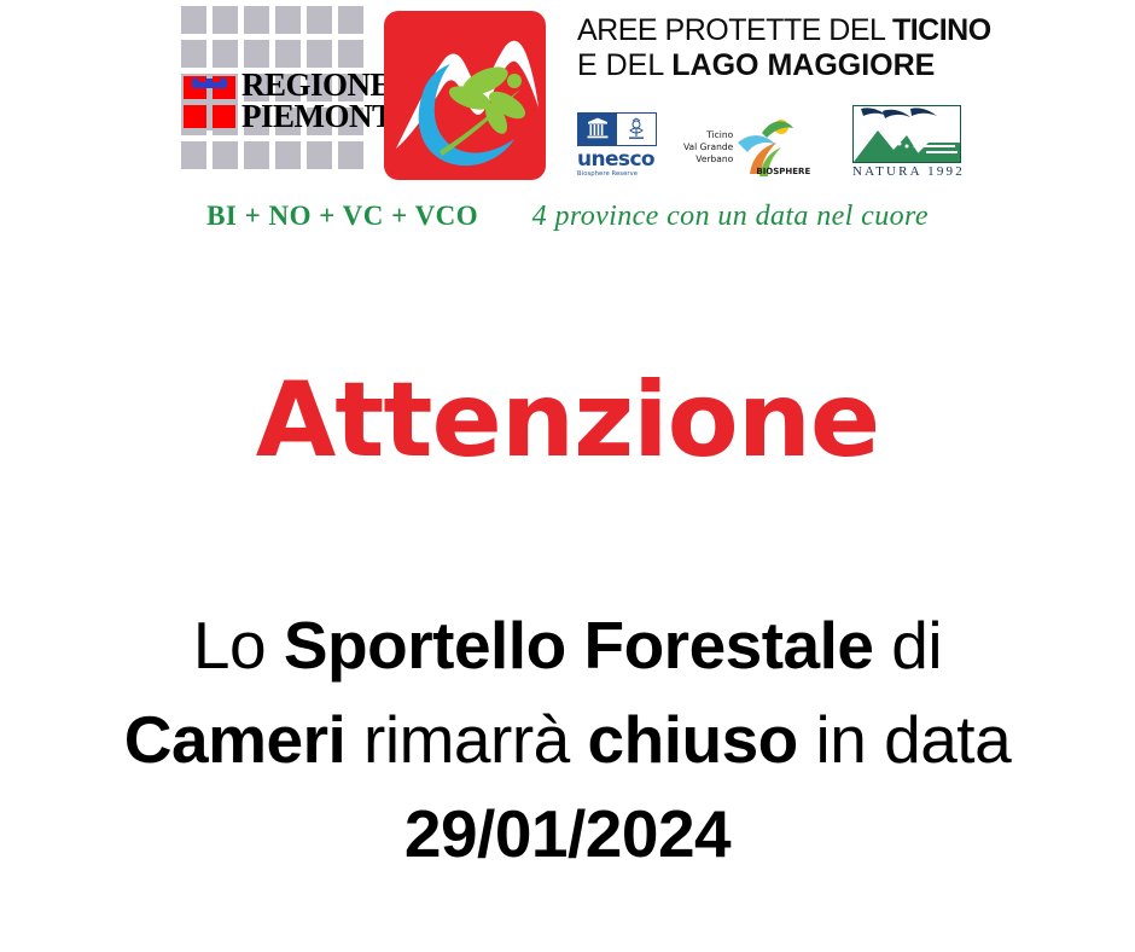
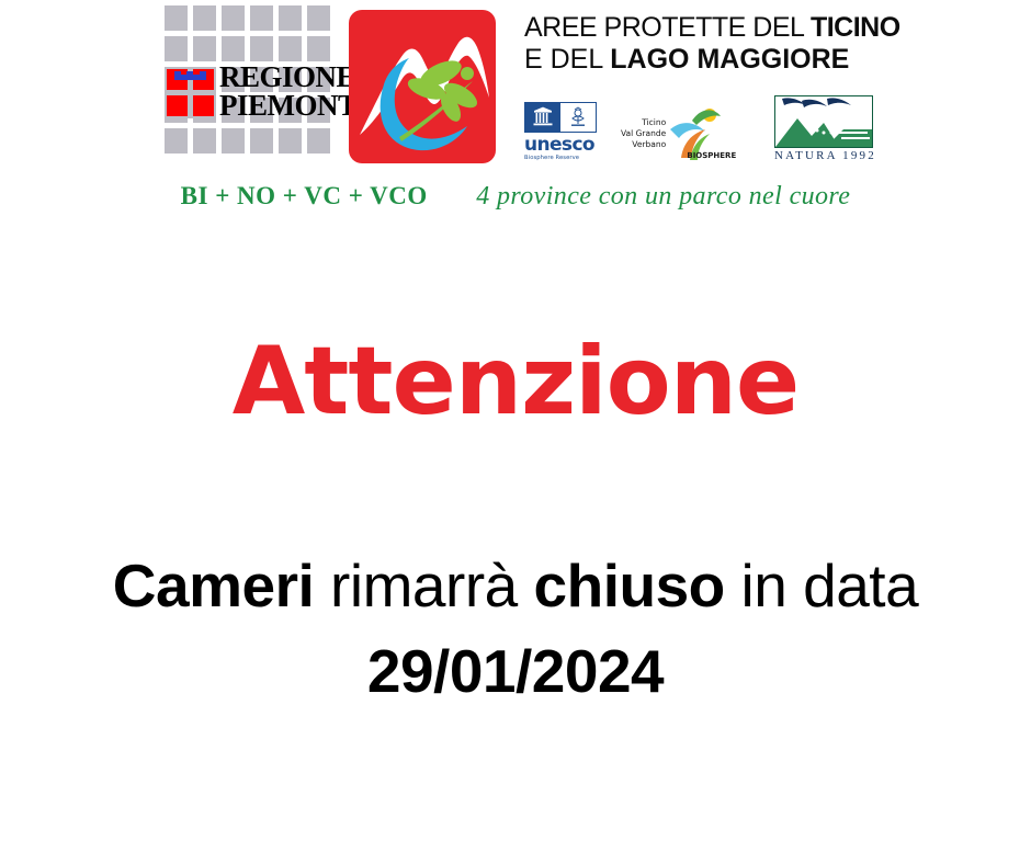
  REGIONE
  PIEMONT
  AREE PROTETTE DEL TICINO
  E DEL LAGO MAGGIORE
  unesco
  Ticino
  Val Grande
  Verbano
  BIOSPHERE
  NATURA 1992
- BI + NO + VC + VCO 4 province con un data nel cuore
+ BI + NO + VC + VCO 4 province con un parco nel cuore
  Attenzione
- Lo Sportello Forestale di
  Cameri rimarrà chiuso in data
  29/01/2024
